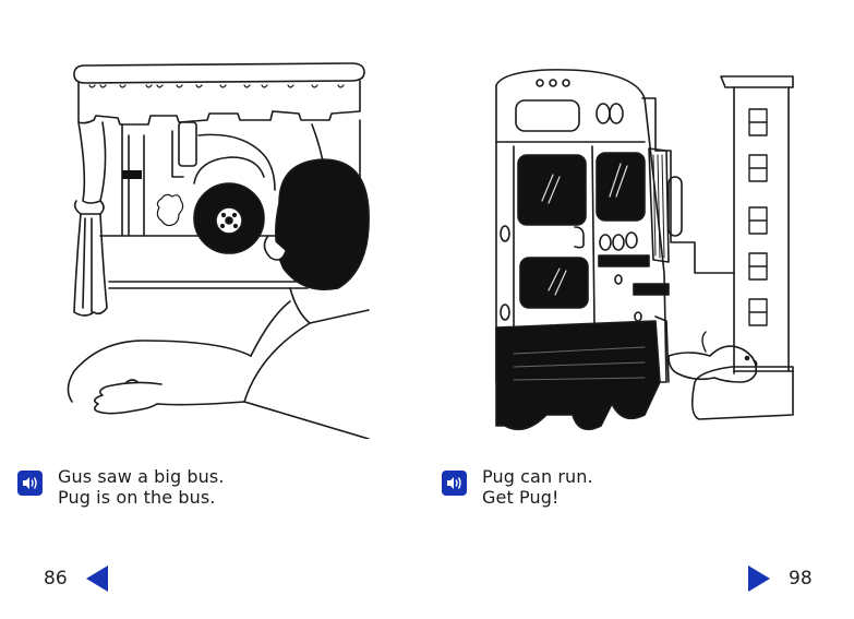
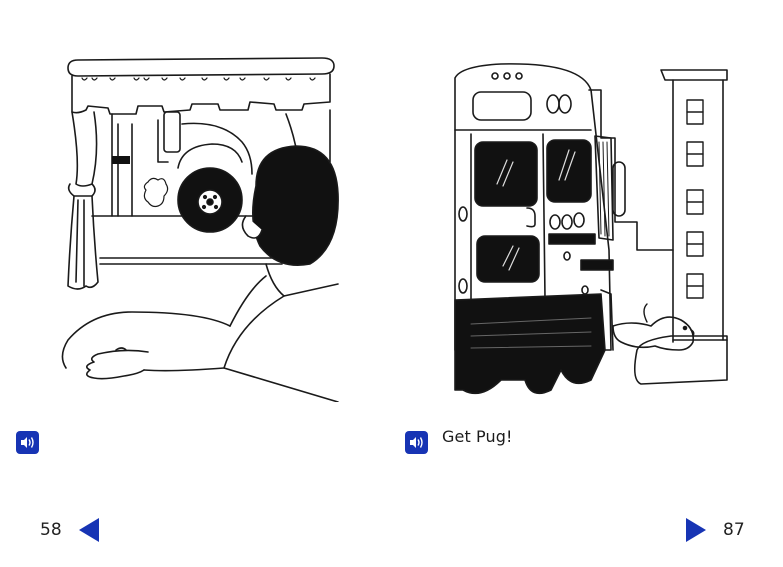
- Gus saw a big bus.
- Pug is on the bus.
- 86
+ 58
- Pug can run.
  Get Pug!
- 98
+ 87
